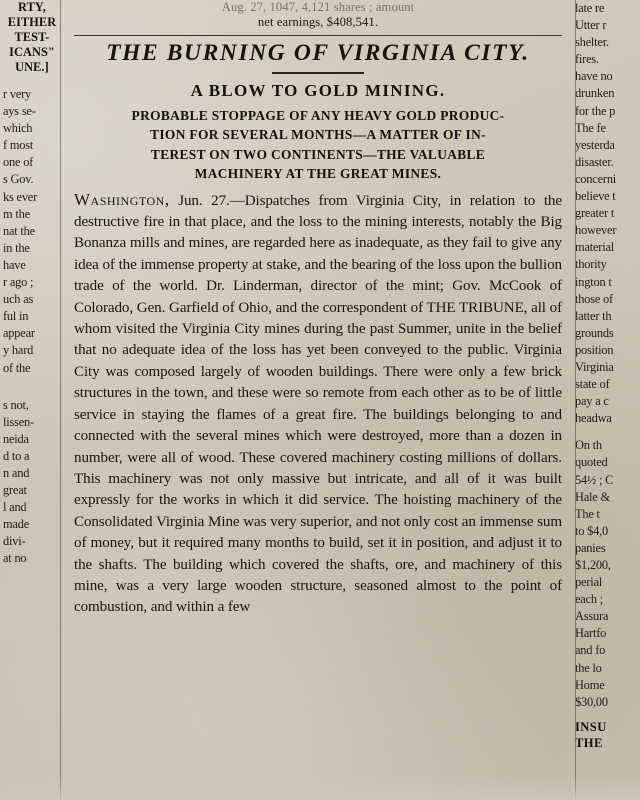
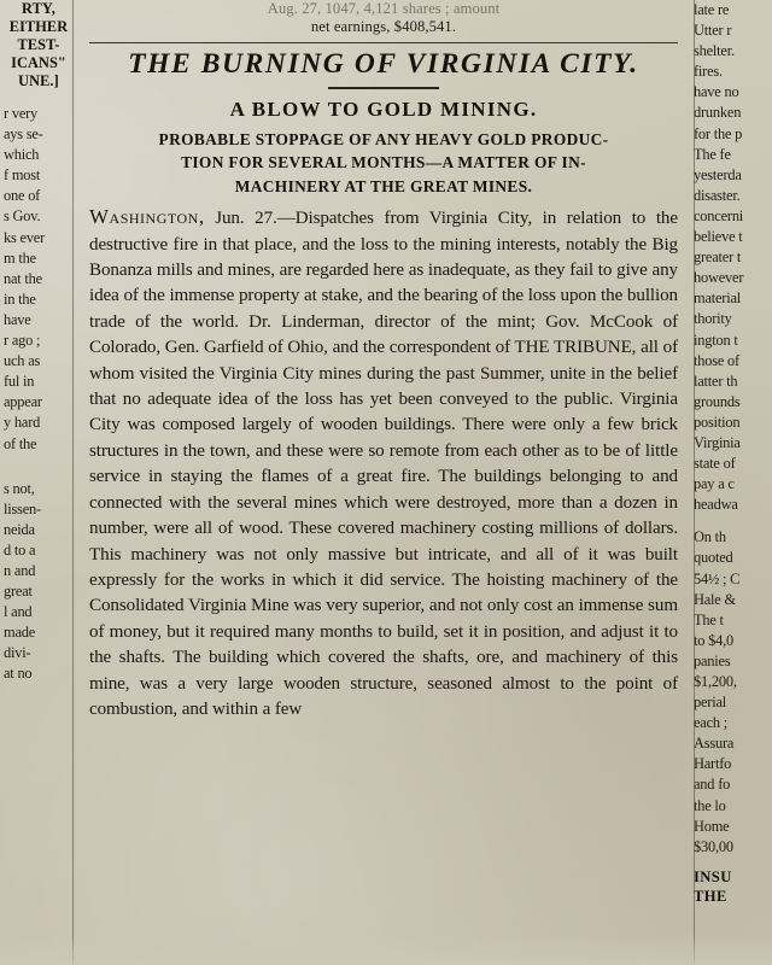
  RTY,
  EITHER
  TEST-
  ICANS"
  UNE.]
  r very
  ays se-
  which
  f most
  one of
  s Gov.
  ks ever
  m the
  nat the
  in the
  have
  r ago ;
  uch as
  ful in
  appear
  y hard
  of the
  s not,
  lissen-
  neida
  d to a
  n and
  great
  l and
  made
  divi-
  at no
  Aug. 27, 1047, 4,121 shares ; amount
  net earnings, $408,541.
  THE BURNING OF VIRGINIA CITY.
  A BLOW TO GOLD MINING.
  PROBABLE STOPPAGE OF ANY HEAVY GOLD PRODUC-
  TION FOR SEVERAL MONTHS—A MATTER OF IN-
- TEREST ON TWO CONTINENTS—THE VALUABLE
  MACHINERY AT THE GREAT MINES.
  Washington, Jun. 27.—Dispatches from Virginia City, in relation to the destructive fire in that place, and the loss to the mining interests, notably the Big Bonanza mills and mines, are regarded here as inadequate, as they fail to give any idea of the immense property at stake, and the bearing of the loss upon the bullion trade of the world. Dr. Linderman, director of the mint; Gov. McCook of Colorado, Gen. Garfield of Ohio, and the correspondent of THE TRIBUNE, all of whom visited the Virginia City mines during the past Summer, unite in the belief that no adequate idea of the loss has yet been conveyed to the public. Virginia City was composed largely of wooden buildings. There were only a few brick structures in the town, and these were so remote from each other as to be of little service in staying the flames of a great fire. The buildings belonging to and connected with the several mines which were destroyed, more than a dozen in number, were all of wood. These covered machinery costing millions of dollars. This machinery was not only massive but intricate, and all of it was built expressly for the works in which it did service. The hoisting machinery of the Consolidated Virginia Mine was very superior, and not only cost an immense sum of money, but it required many months to build, set it in position, and adjust it to the shafts. The building which covered the shafts, ore, and machinery of this mine, was a very large wooden structure, seasoned almost to the point of combustion, and within a few
  late re
  Utter r
  shelter.
  fires.
  have no
  drunken
  for the p
  The fe
  yesterda
  disaster.
  concerni
  believe t
  greater t
  however
  material
  thority
  ington t
  those of
  latter th
  grounds
  position
  Virginia
  state of
  pay a c
  headwa
  On th
  quoted
  54½ ; C
  Hale &
  The t
  to $4,0
  panies
  $1,200,
  perial
  each ;
  Assura
  Hartfo
  and fo
  the lo
  Home
  $30,00
  INSU
  THE
